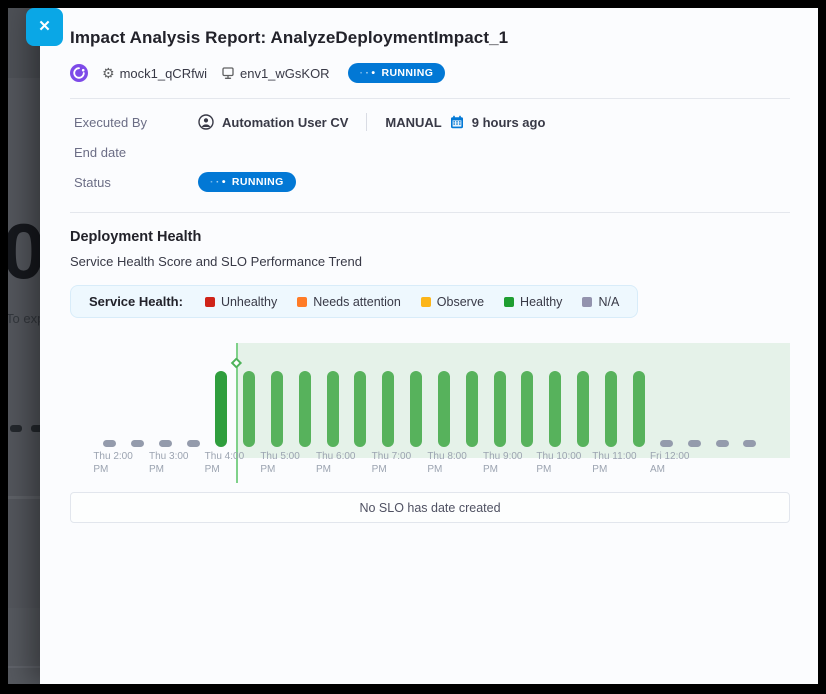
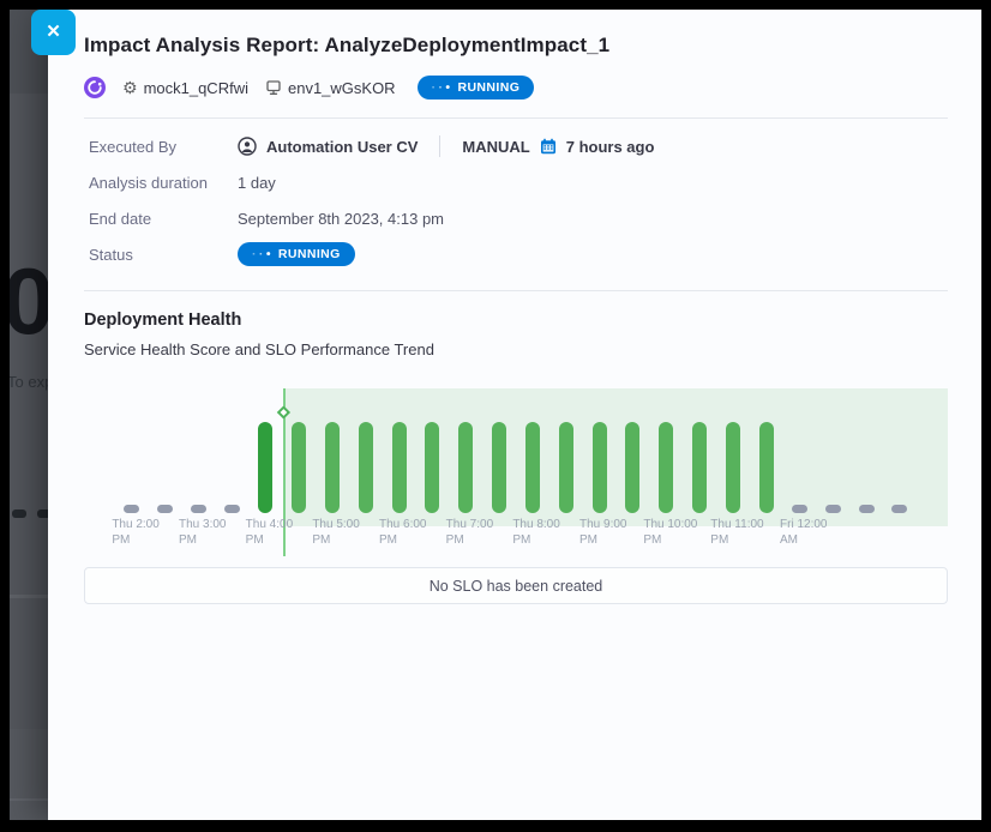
  0
  To ex
  ✕
  Impact Analysis Report: AnalyzeDeploymentImpact_1
  ⚙
  mock1_qCRfwi
  env1_wGsKOR
  ·
  ·
  •
  RUNNING
  Executed By
  Automation User CV
  MANUAL
- 9 hours ago
+ 7 hours ago
+ Analysis duration
+ 1 day
  End date
+ September 8th 2023, 4:13 pm
  Status
  ·
  ·
  •
  RUNNING
  Deployment Health
  Service Health Score and SLO Performance Trend
- Service Health:
- Unhealthy
- Needs attention
- Observe
- Healthy
- N/A
  Thu 2:00
  PM
  Thu 3:00
  PM
  Thu 4:00
  PM
  Thu 5:00
  PM
  Thu 6:00
  PM
  Thu 7:00
  PM
  Thu 8:00
  PM
  Thu 9:00
  PM
  Thu 10:00
  PM
  Thu 11:00
  PM
  Fri 12:00
  AM
- No SLO has date created
+ No SLO has been created
